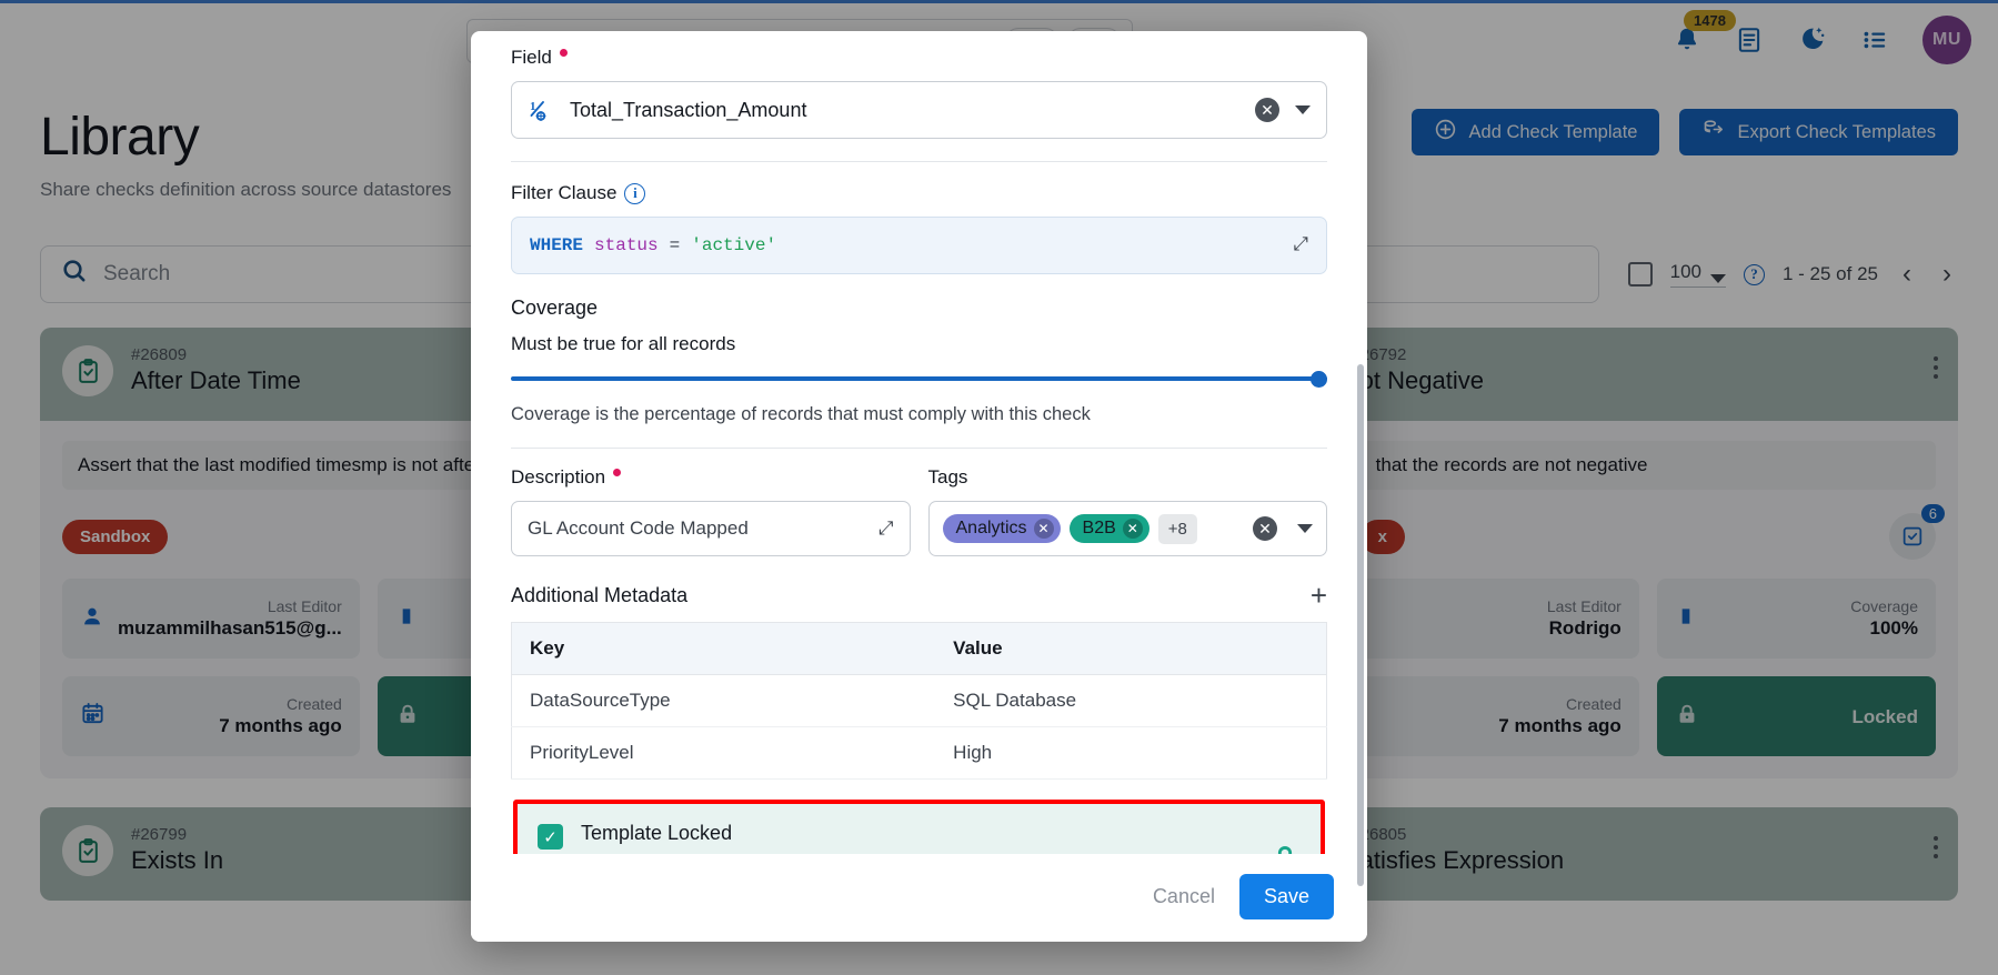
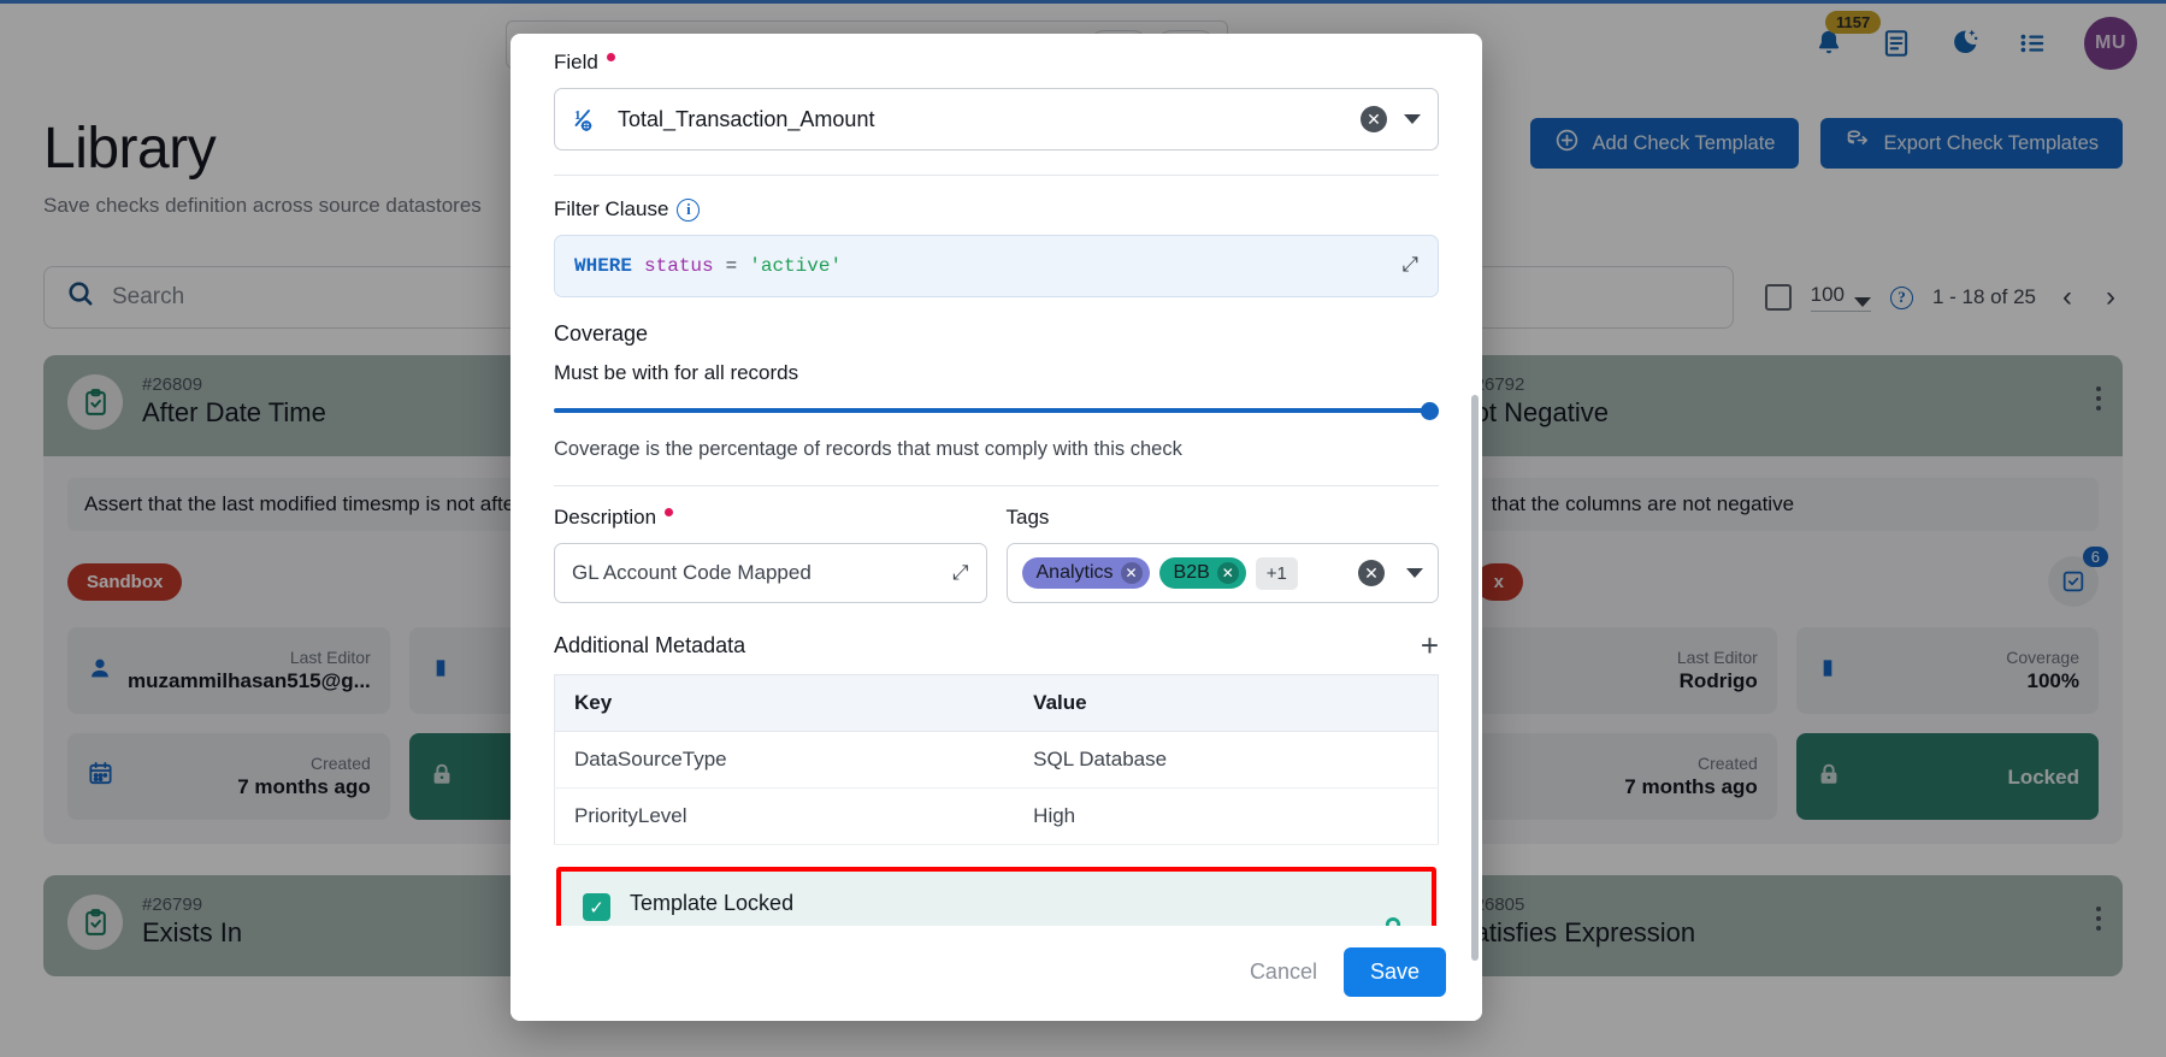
- 1478
+ 1157
  MU
  Library
- Share checks definition across source datastores
+ Save checks definition across source datastores
  Add Check Template
  Export Check Templates
  Search
  100
  ?
- 1 - 25 of 25
+ 1 - 18 of 25
  ‹
  ›
  #26809
  After Date Time
  Assert that the last modified timesmp is not afte
  Sandbox
  Last Editor
  muzammilhasan515@g...
  Created
  7 months ago
  6792
  t Negative
- that the records are not negative
+ that the columns are not negative
  x
  6
  Last Editor
  Rodrigo
  Coverage
  100%
  Created
  7 months ago
  Locked
  #26799
  Exists In
  6805
  tisfies Expression
  Field
  1
  Total_Transaction_Amount
  ✕
  Filter Clause
  i
  WHERE
  status
  =
  'active'
  ⤢
  Coverage
- Must be true for all records
+ Must be with for all records
  Coverage is the percentage of records that must comply with this check
  Description
  GL Account Code Mapped
  ⤢
  Tags
  Analytics
  ✕
  B2B
  ✕
- +8
+ +1
  ✕
  Additional Metadata
  +
  Key	Value
  DataSourceType	SQL Database
  PriorityLevel	High
  ✓
  Template Locked
  Cancel
  Save
